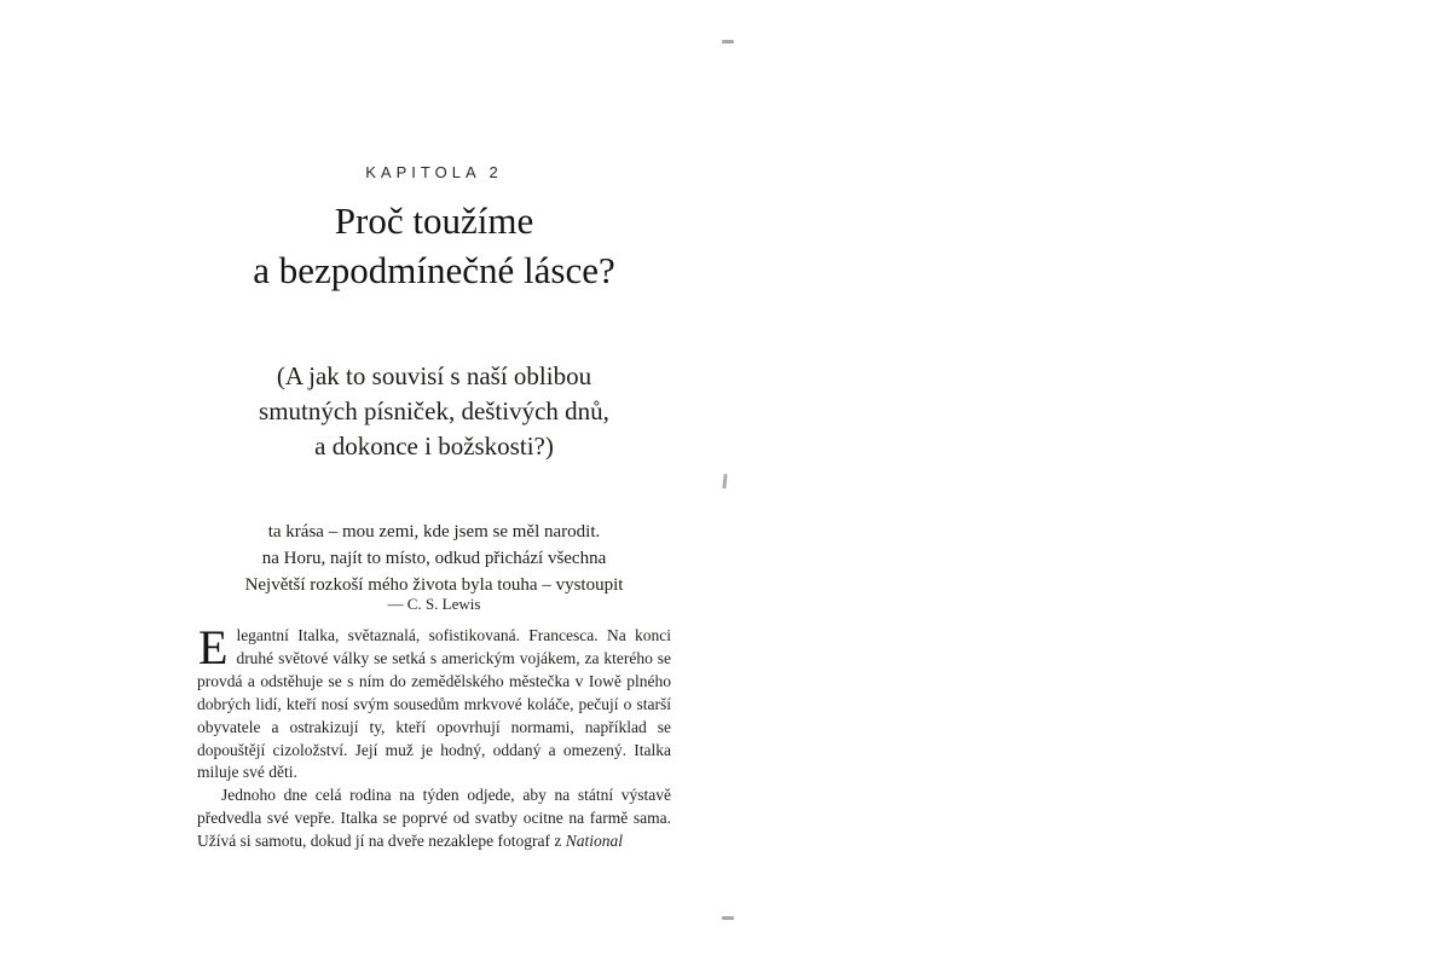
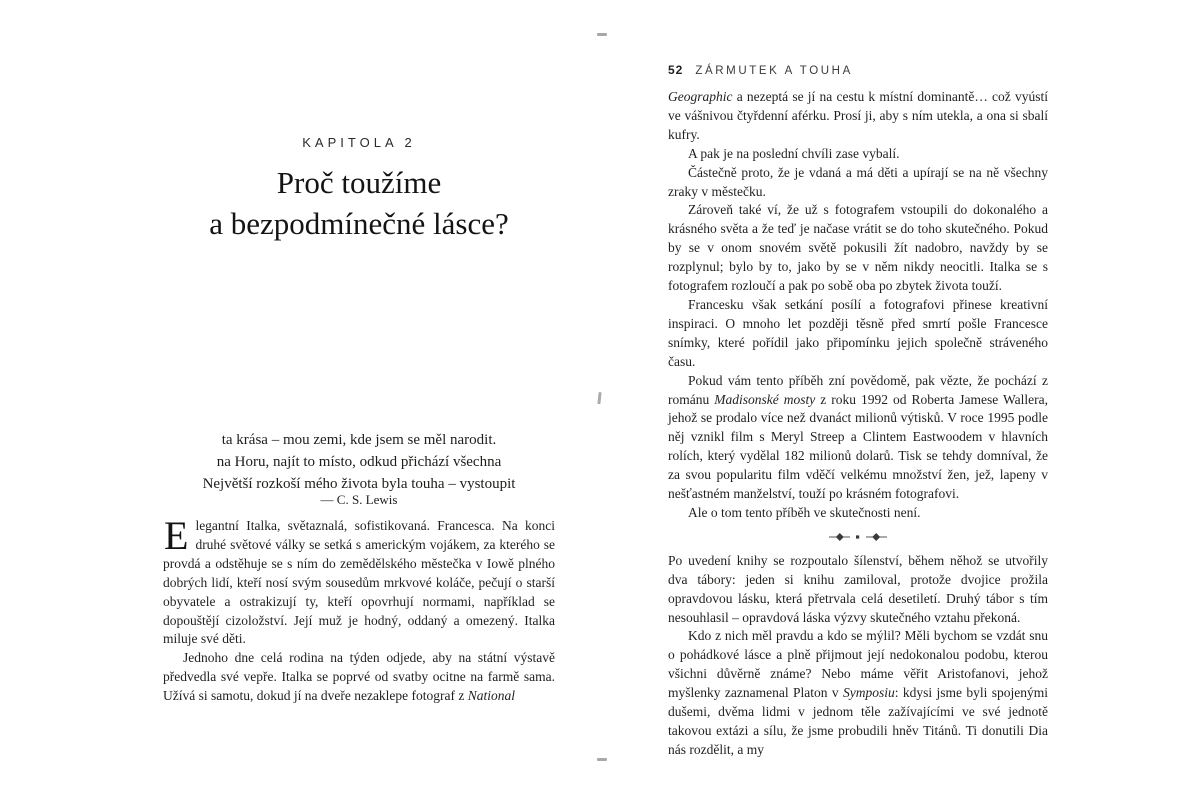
  KAPITOLA 2
  Proč toužíme
  a bezpodmínečné lásce?
- (A jak to souvisí s naší oblibou
- smutných písniček, deštivých dnů,
- a dokonce i božskosti?)
  ta krása – mou zemi, kde jsem se měl narodit.
  na Horu, najít to místo, odkud přichází všechna
  Největší rozkoší mého života byla touha – vystoupit
  — C. S. Lewis
  E
  legantní Italka, světaznalá, sofistikovaná. Francesca. Na konci druhé světové války se setká s americkým vojákem, za kterého se provdá a odstěhuje se s ním do zemědělského městečka v Iowě plného dobrých lidí, kteří nosí svým sousedům mrkvové koláče, pečují o starší obyvatele a ostrakizují ty, kteří opovrhují normami, například se dopouštějí cizoložství. Její muž je hodný, oddaný a omezený. Italka miluje své děti.
  Jednoho dne celá rodina na týden odjede, aby na státní výstavě předvedla své vepře. Italka se poprvé od svatby ocitne na farmě sama. Užívá si samotu, dokud jí na dveře nezaklepe fotograf z National
+ 52 ZÁRMUTEK A TOUHA
+ Geographic a nezeptá se jí na cestu k místní dominantě… což vyústí ve vášnivou čtyřdenní aférku. Prosí ji, aby s ním utekla, a ona si sbalí kufry.
+ A pak je na poslední chvíli zase vybalí.
+ Částečně proto, že je vdaná a má děti a upírají se na ně všechny zraky v městečku.
+ Zároveň také ví, že už s fotografem vstoupili do dokonalého a krásného světa a že teď je načase vrátit se do toho skutečného. Pokud by se v onom snovém světě pokusili žít nadobro, navždy by se rozplynul; bylo by to, jako by se v něm nikdy neocitli. Italka se s fotografem rozloučí a pak po sobě oba po zbytek života touží.
+ Francesku však setkání posílí a fotografovi přinese kreativní inspiraci. O mnoho let později těsně před smrtí pošle Francesce snímky, které pořídil jako připomínku jejich společně stráveného času.
+ Pokud vám tento příběh zní povědomě, pak vězte, že pochází z románu Madisonské mosty z roku 1992 od Roberta Jamese Wallera, jehož se prodalo více než dvanáct milionů výtisků. V roce 1995 podle něj vznikl film s Meryl Streep a Clintem Eastwoodem v hlavních rolích, který vydělal 182 milionů dolarů. Tisk se tehdy domníval, že za svou popularitu film vděčí velkému množství žen, jež, lapeny v nešťastném manželství, touží po krásném fotografovi.
+ Ale o tom tento příběh ve skutečnosti není.
+ Po uvedení knihy se rozpoutalo šílenství, během něhož se utvořily dva tábory: jeden si knihu zamiloval, protože dvojice prožila opravdovou lásku, která přetrvala celá desetiletí. Druhý tábor s tím nesouhlasil – opravdová láska výzvy skutečného vztahu překoná.
+ Kdo z nich měl pravdu a kdo se mýlil? Měli bychom se vzdát snu o pohádkové lásce a plně přijmout její nedokonalou podobu, kterou všichni důvěrně známe? Nebo máme věřit Aristofanovi, jehož myšlenky zaznamenal Platon v Symposiu: kdysi jsme byli spojenými dušemi, dvěma lidmi v jednom těle zažívajícími ve své jednotě takovou extázi a sílu, že jsme probudili hněv Titánů. Ti donutili Dia nás rozdělit, a my
